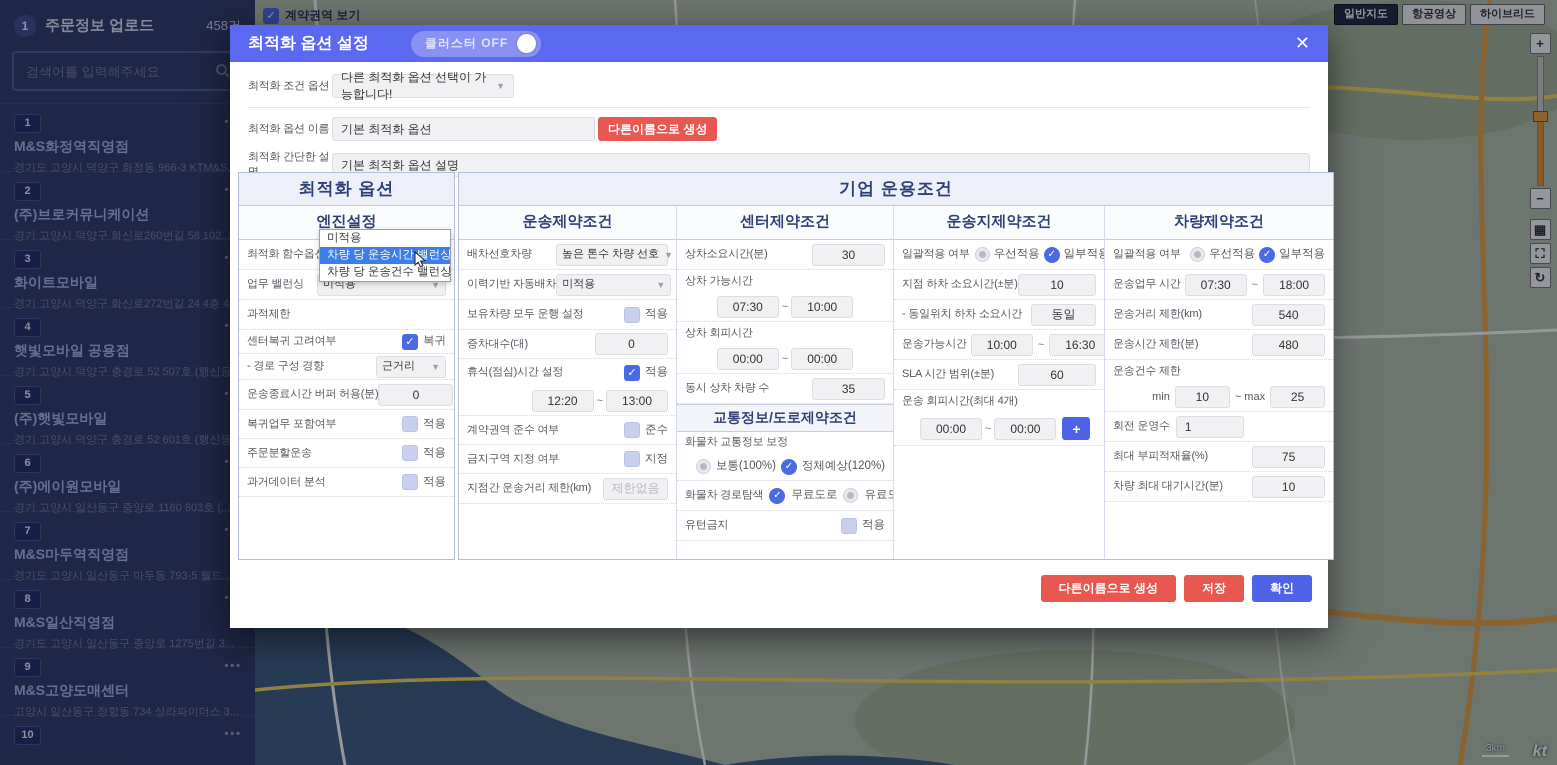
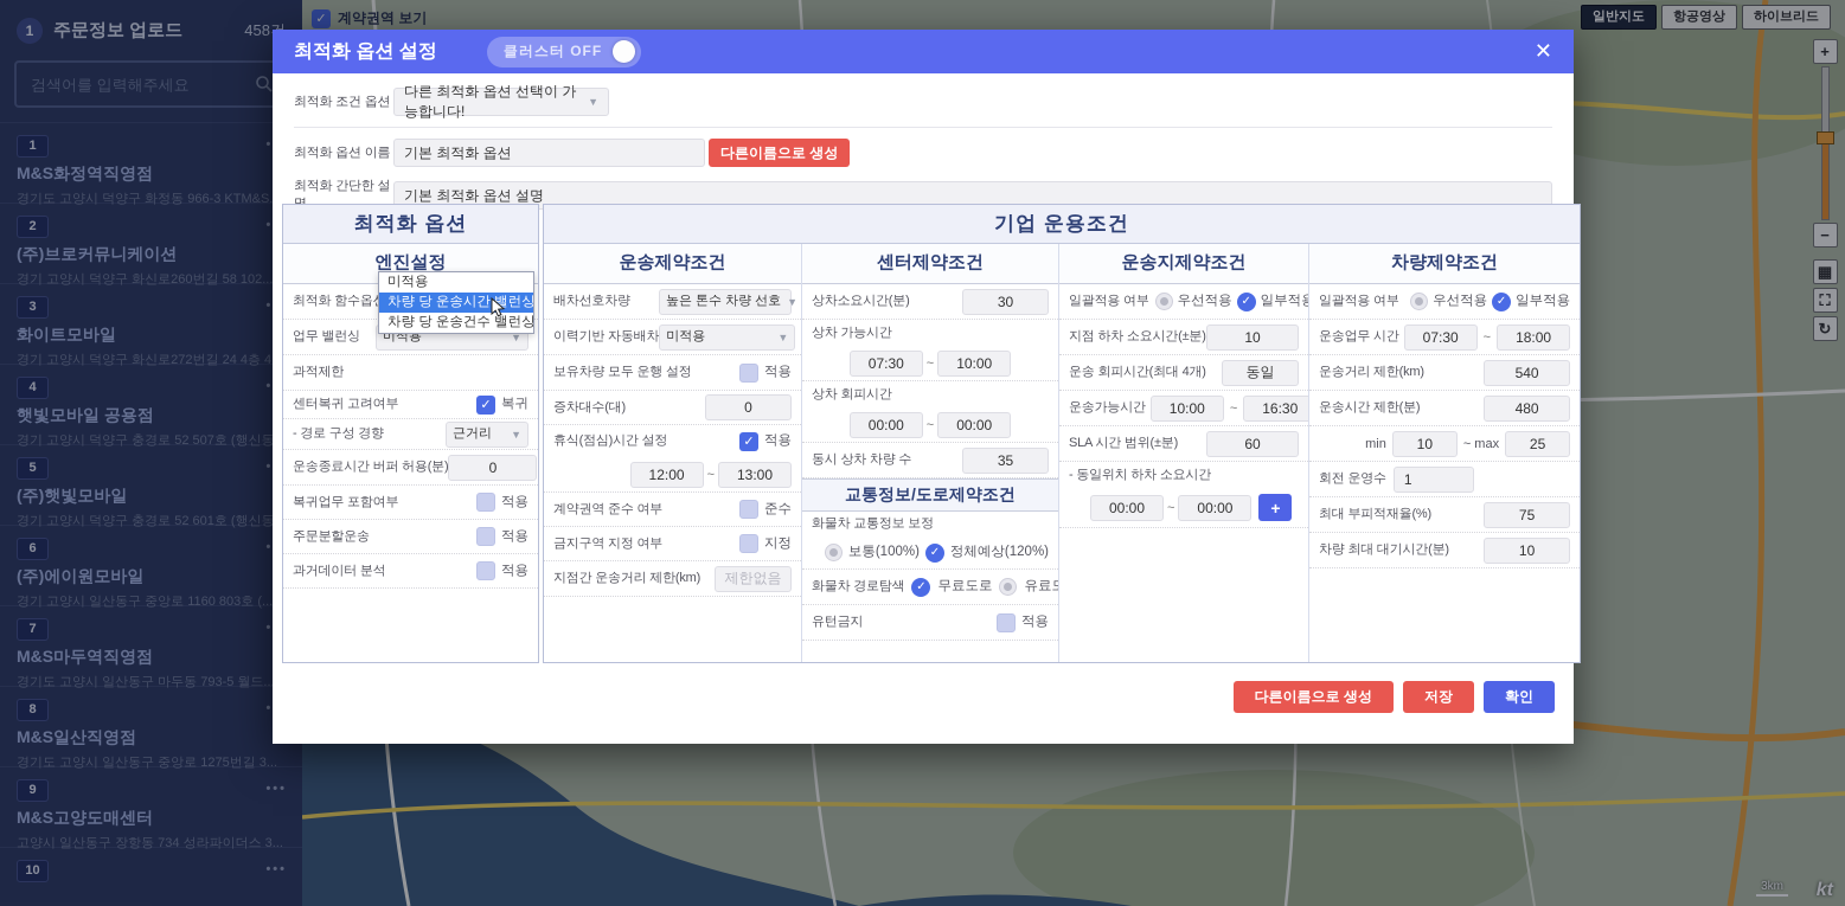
  계약권역 보기
  일반지도
  항공영상
  하이브리드
  +
  −
  ▦
  ⛶
  ↻
  3km
  kt
  1
  주문정보 업로드
  458
  검색어를 입력해주세요
  1
  M&S화정역직영점
  경기도 고양시 덕양구 화정동 966-3 KTM&S.
  2
  (주)브로커뮤니케이션
  경기 고양시 덕양구 화신로260번길 58 102...
  3
  화이트모바일
  경기 고양시 덕양구 화신로272번길 24 4층 4
  4
  햇빛모바일 공용점
  경기 고양시 덕양구 충경로 52 507호 (행신동
  5
  (주)햇빛모바일
  경기 고양시 덕양구 충경로 52 601호 (행신동
  6
  (주)에이원모바일
  경기 고양시 일산동구 중앙로 1160 803호 (...
  7
  M&S마두역직영점
  경기도 고양시 일산동구 마두동 793-5 월드..
  8
  M&S일산직영점
  경기도 고양시 일산동구 중앙로 1275번길 3...
  9
  •••
  M&S고양도매센터
  고양시 일산동구 장항동 734 성라파이더스 3...
  10
  •••
  최적화 옵션 설정
  클러스터 OFF
  ✕
  최적화 조건 옵션
  다른 최적화 옵션 선택이 가능합니다!
  ▼
  최적화 옵션 이름
  기본 최적화 옵션
  다른이름으로 생성
  최적화 간단한 설
  기본 최적화 옵션 설명
  최적화 옵션
  엔진설정
  최적화 함수옵
  업무 밸런싱
  미적용
  ▼
  과적제한
  센터복귀 고려여부
  복귀
  - 경로 구성 경향
  근거리
  ▼
  운송종료시간 버퍼 허용(분)
  0
  복귀업무 포함여부
  적용
  주문분할운송
  적용
  과거데이터 분석
  적용
  미적용
  차량 당 운송시간 밸런싱
  차량 당 운송건수 밸런싱
  기업 운용조건
  운송제약조건
  배차선호차량
  높은 톤수 차량 선호
  ▼
  이력기반 자동배차
  미적용
  ▼
  보유차량 모두 운행 설정
  적용
  증차대수(대)
  0
  휴식(점심)시간 설정
  적용
- 12:20
+ 12:00
  ~
  13:00
  계약권역 준수 여부
  준수
  금지구역 지정 여부
  지정
  지점간 운송거리 제한(km)
  제한없음
  센터제약조건
  상차소요시간(분)
  30
  상차 가능시간
  07:30
  ~
  10:00
  상차 회피시간
  00:00
  ~
  00:00
  동시 상차 차량 수
  35
  교통정보/도로제약조건
  화물차 교통정보 보정
  보통(100%)
  정체예상(120%)
  화물차 경로탐색
  무료도로
  유턴금지
  적용
  운송지제약조건
  일괄적용 여부
  우선적용
  일부적용
  지점 하차 소요시간(±분)
  10
- - 동일위치 하차 소요시간
+ 운송 회피시간(최대 4개)
  동일
  운송가능시간
  10:00
  ~
  16:30
  SLA 시간 범위(±분)
  60
- 운송 회피시간(최대 4개)
+ - 동일위치 하차 소요시간
  00:00
  ~
  00:00
  +
  차량제약조건
  일괄적용 여부
  우선적용
  일부적용
  운송업무 시간
  07:30
  ~
  18:00
  운송거리 제한(km)
  540
  운송시간 제한(분)
  480
- 운송건수 제한
  min
  10
  ~ max
  25
  회전 운영수
  1
  최대 부피적재율(%)
  75
  차량 최대 대기시간(분)
  10
  다른이름으로 생성
  저장
  확인
